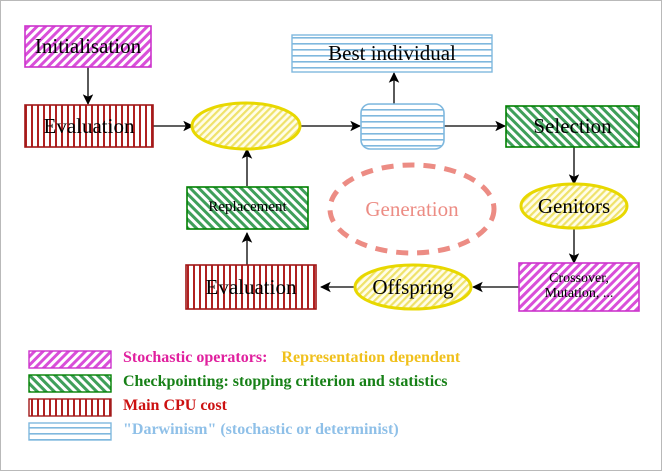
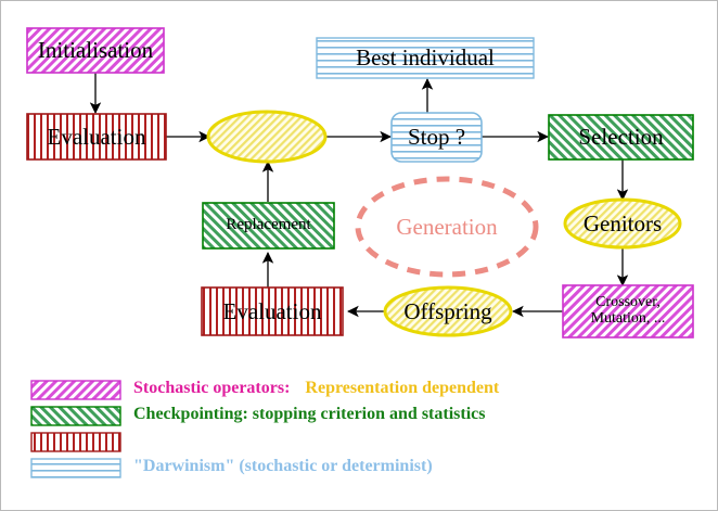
  Initialisation
  Evaluation
  Best individual
+ Stop ?
  Selection
  Genitors
  Crossover,
  Mutation, ...
  Offspring
  Evaluation
  Replacement
  Generation
  Stochastic operators: Representation dependent
  Checkpointing: stopping criterion and statistics
- Main CPU cost
  "Darwinism" (stochastic or determinist)
